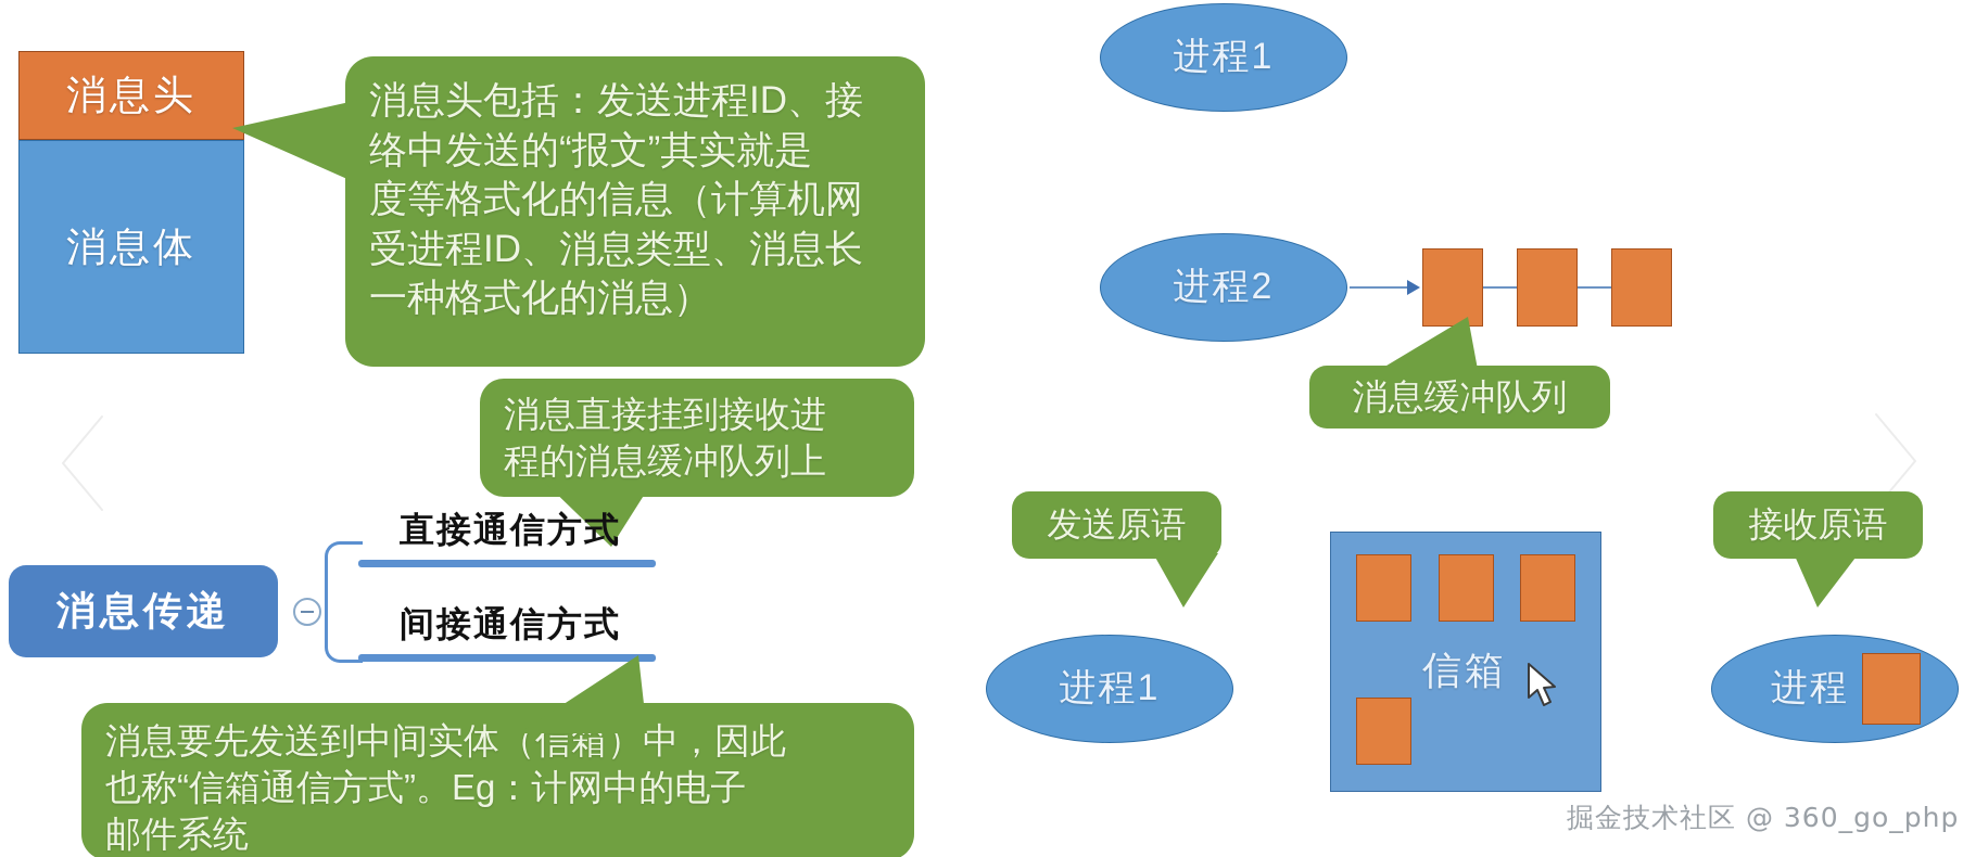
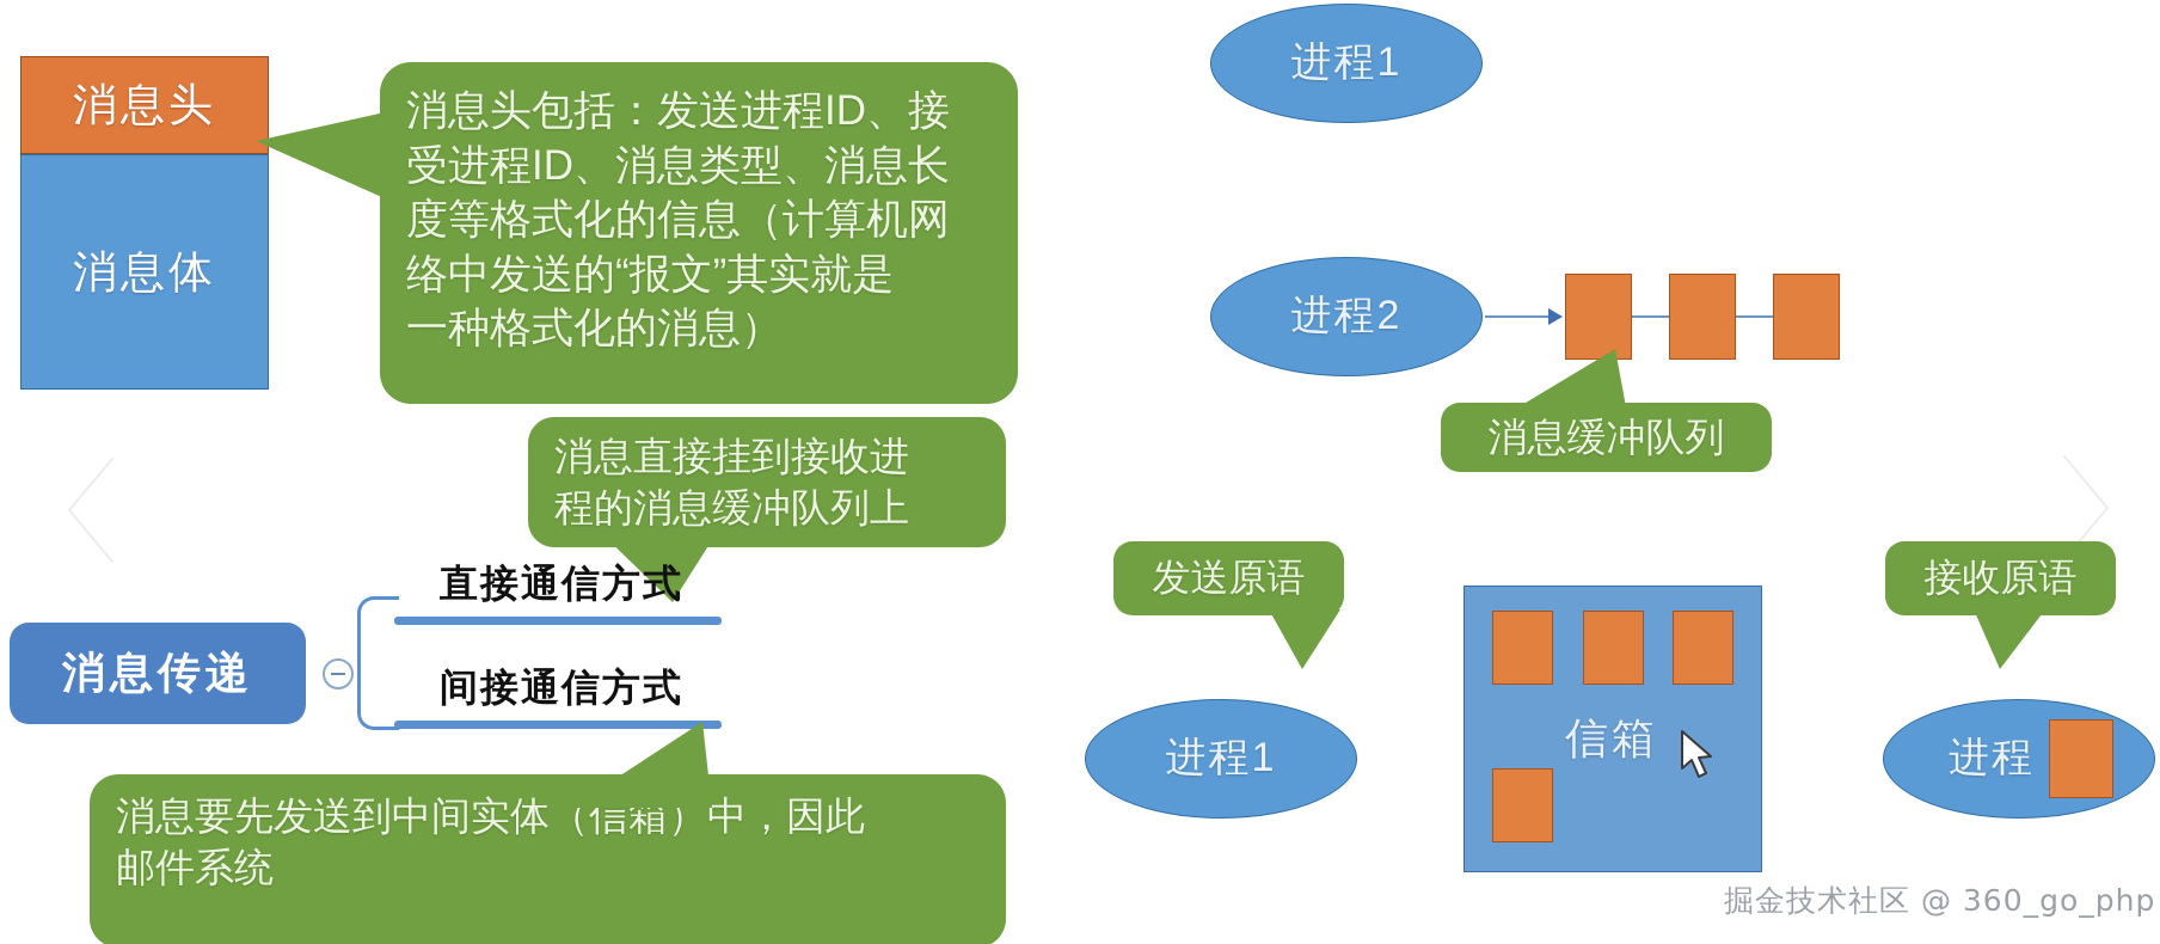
  消息头
  消息体
  消息头包括：发送进程ID、接
- 络中发送的“报文”其实就是
+ 受进程ID、消息类型、消息长
  度等格式化的信息（计算机网
- 受进程ID、消息类型、消息长
+ 络中发送的“报文”其实就是
  一种格式化的消息）
  消息直接挂到接收进
  程的消息缓冲队列上
  消息传递
  直接通信方式
  间接通信方式
  消息要先发送到中间实体（信箱）中，因此
- 也称“信箱通信方式”。Eg：计网中的电子
  邮件系统
  进程1
  进程2
  消息缓冲队列
  发送原语
  进程1
  信箱
  接收原语
  进程
  掘金技术社区 @ 360_go_php
